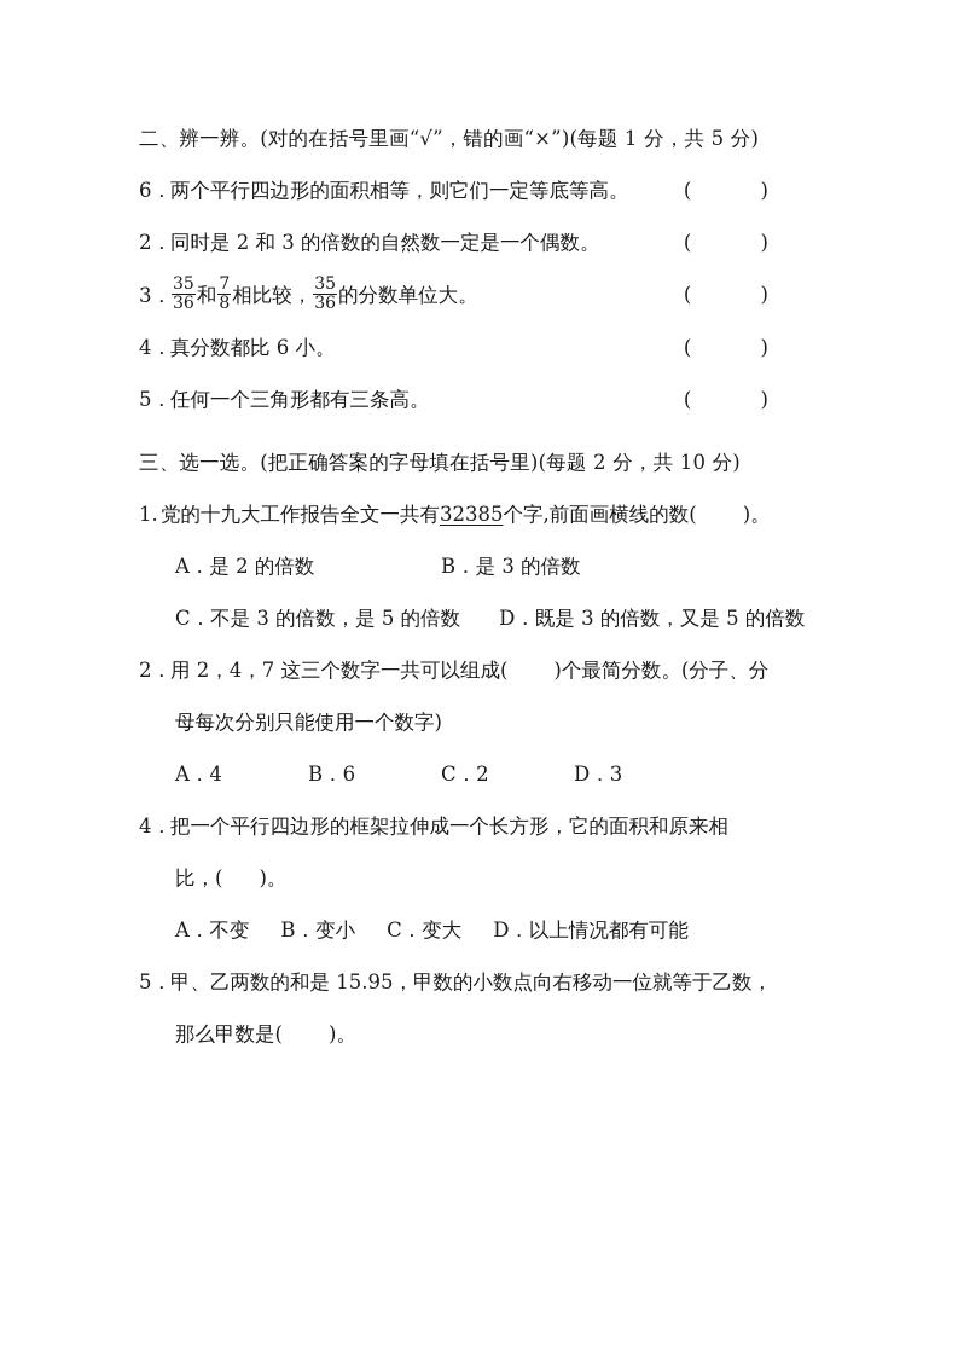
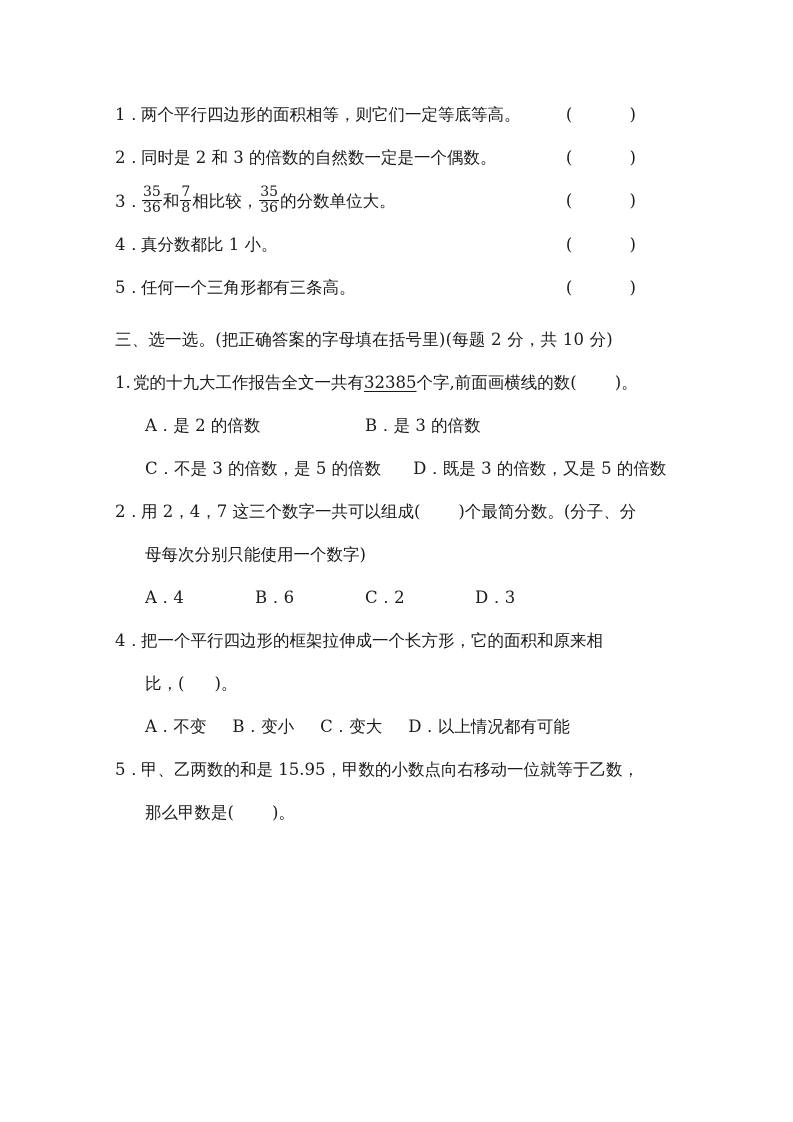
- 二、辨一辨。(对的在括号里画“√”，错的画“×”)(每题 1 分，共 5 分)
- 6．两个平行四边形的面积相等，则它们一定等底等高。
+ 1．两个平行四边形的面积相等，则它们一定等底等高。
  ( )
  2．同时是 2 和 3 的倍数的自然数一定是一个偶数。
  ( )
  3．
  35
  36
  和
  7
  8
  相比较，
  35
  36
  的分数单位大。
  ( )
- 4．真分数都比 6 小。
+ 4．真分数都比 1 小。
  ( )
  5．任何一个三角形都有三条高。
  ( )
  三、选一选。(把正确答案的字母填在括号里)(每题 2 分，共 10 分)
  1.党的十九大工作报告全文一共有32385个字,前面画横线的数( )。
  A．是 2 的倍数 B．是 3 的倍数
  C．不是 3 的倍数，是 5 的倍数 D．既是 3 的倍数，又是 5 的倍数
  2．用 2，4，7 这三个数字一共可以组成( )个最简分数。(分子、分
  母每次分别只能使用一个数字)
  A．4 B．6 C．2 D．3
  4．把一个平行四边形的框架拉伸成一个长方形，它的面积和原来相
  比，( )。
  A．不变 B．变小 C．变大 D．以上情况都有可能
  5．甲、乙两数的和是 15.95，甲数的小数点向右移动一位就等于乙数，
  那么甲数是( )。
